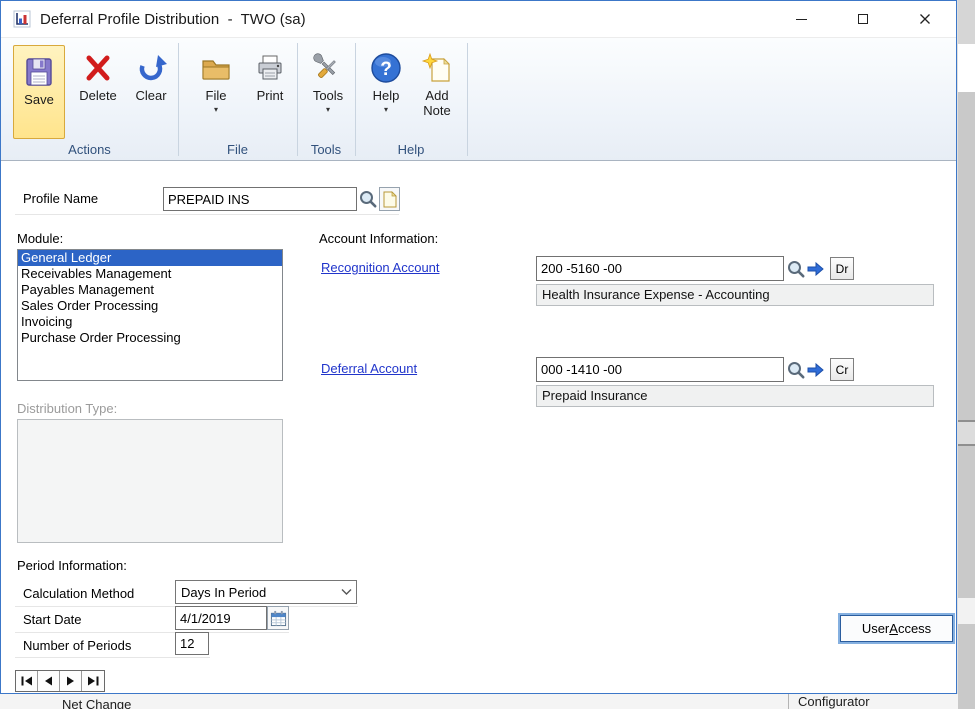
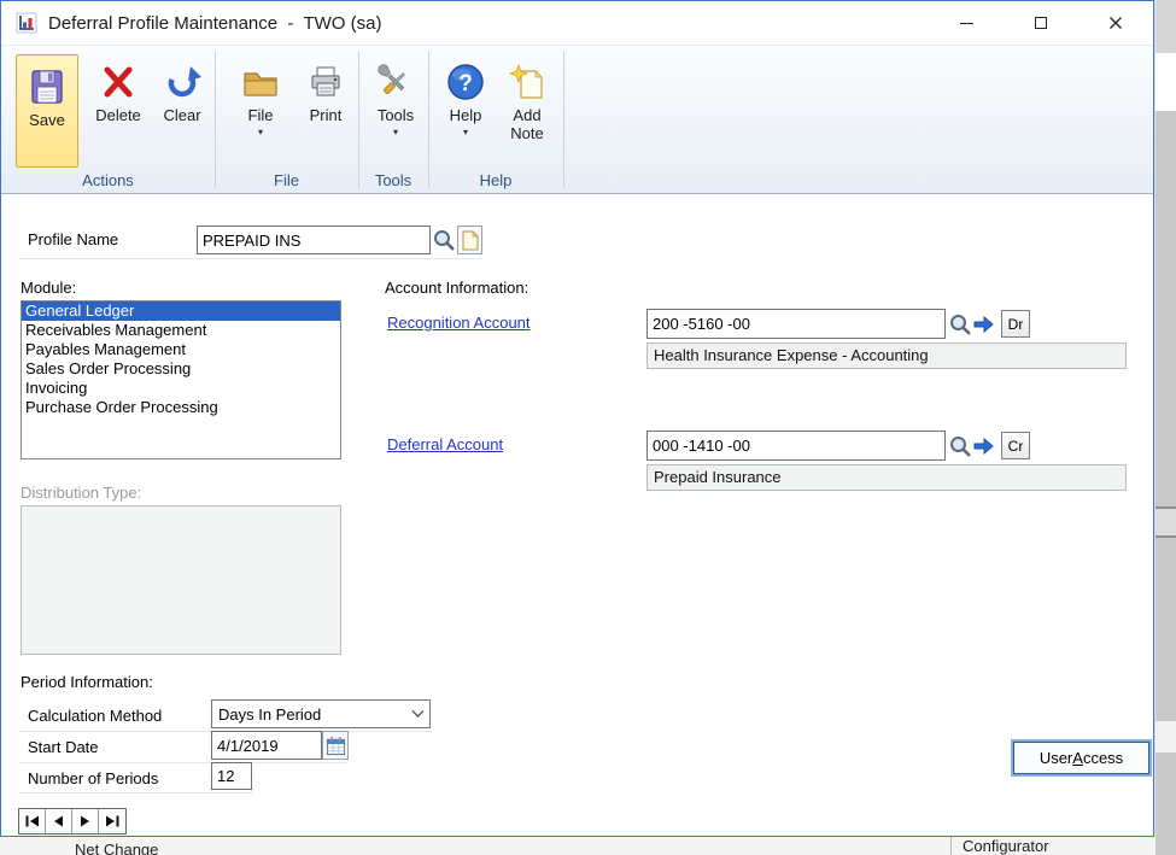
  Net Change
  Configurator
- Deferral Profile Distribution - TWO (sa)
+ Deferral Profile Maintenance - TWO (sa)
  Save
  Delete
  Clear
  File
  ▾
  Print
  Tools
  ▾
  ?
  Help
  ▾
  Add Note
  Actions
  File
  Tools
  Help
  Profile Name
  PREPAID INS
  Module:
  General Ledger
  Receivables Management
  Payables Management
  Sales Order Processing
  Invoicing
  Purchase Order Processing
  Account Information:
  Recognition Account
  200 -5160 -00
  Dr
  Health Insurance Expense - Accounting
  Deferral Account
  000 -1410 -00
  Cr
  Prepaid Insurance
  Distribution Type:
  Period Information:
  Calculation Method
  Days In Period
  Start Date
  4/1/2019
  Number of Periods
  12
  User
  A
  ccess
